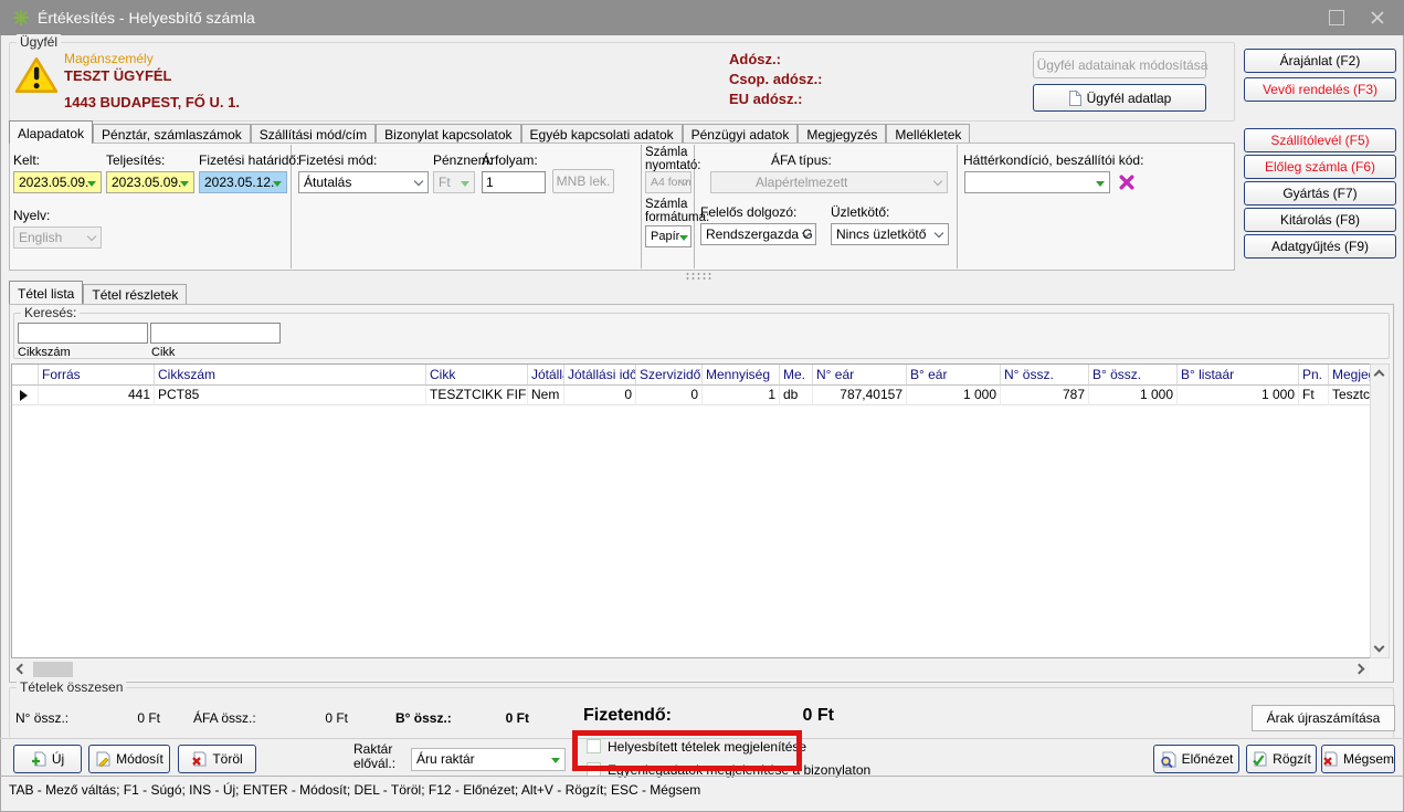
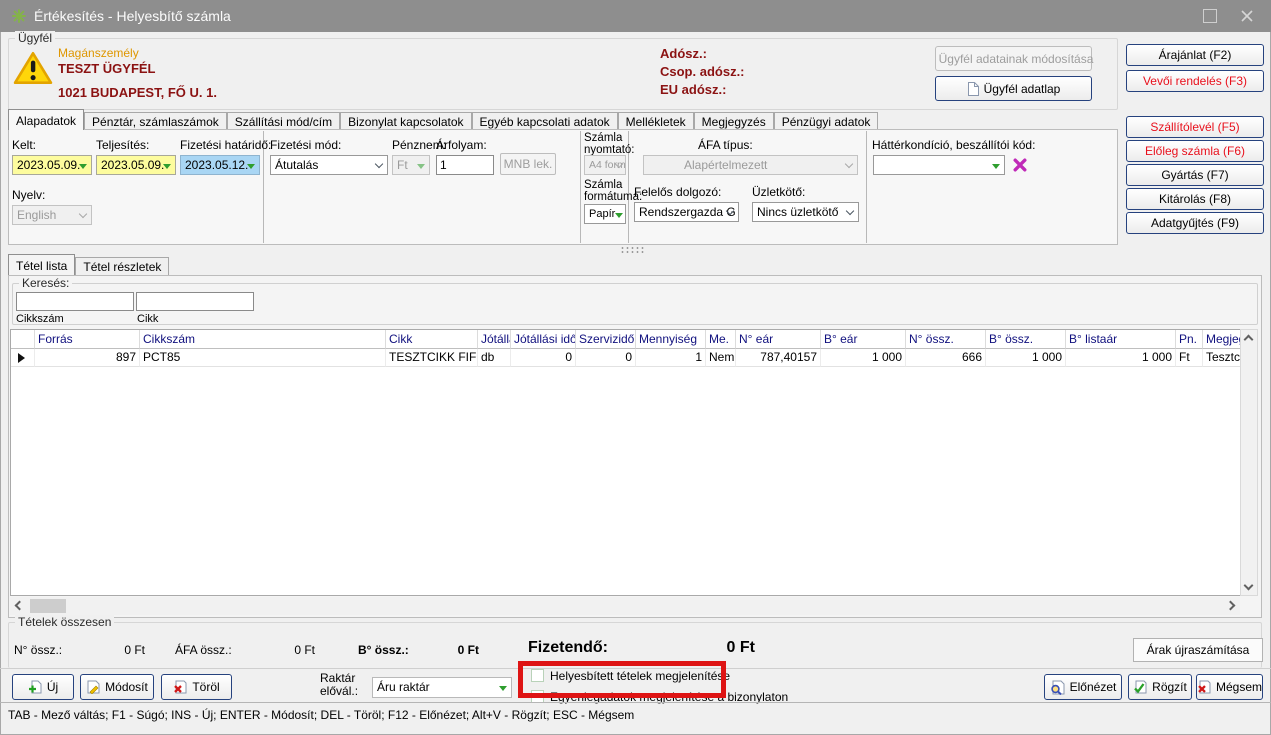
  Értékesítés - Helyesbítő számla
  Ügyfél
  Magánszemély
  TESZT ÜGYFÉL
- 1443 BUDAPEST, FŐ U. 1.
+ 1021 BUDAPEST, FŐ U. 1.
  Adósz.:
  Csop. adósz.:
  EU adósz.:
  Ügyfél adatainak módosítása
  Ügyfél adatlap
  Árajánlat (F2)
  Vevői rendelés (F3)
  Szállítólevél (F5)
  Előleg számla (F6)
  Gyártás (F7)
  Kitárolás (F8)
  Adatgyűjtés (F9)
  Alapadatok
  Pénztár, számlaszámok
  Szállítási mód/cím
  Bizonylat kapcsolatok
  Egyéb kapcsolati adatok
- Pénzügyi adatok
+ Mellékletek
  Megjegyzés
- Mellékletek
+ Pénzügyi adatok
  Kelt:
  2023.05.09.
  Teljesítés:
  2023.05.09.
  Fizetési határidő:
  2023.05.12.
  Nyelv:
  English
  Fizetési mód:
  Átutalás
  Pénznem:
  Ft
  Árfolyam:
  1
  MNB lek.
  Számla nyomtató:
  A4 form
  Számla formátuma:
  Papír
  ÁFA típus:
  Alapértelmezett
  Felelős dolgozó:
  Rendszergazda G
  Üzletkötő:
  Nincs üzletkötő
  Háttérkondíció, beszállítói kód:
  Tétel lista
  Tétel részletek
  Keresés:
  Cikkszám
  Cikk
  Forrás
  Cikkszám
  Cikk
  Jótáll
  Jótállási idő
  Szervizidő
  Mennyiség
  Me.
  N° eár
  B° eár
  N° össz.
  B° össz.
  B° listaár
  Pn.
- 441
+ 897
  PCT85
  TESZTCIKK FIF
- Nem
+ db
  0
  0
  1
- db
+ Nem
  787,40157
  1 000
- 787
+ 666
  1 000
  1 000
  Ft
  Tételek összesen
  N° össz.:
  0 Ft
  ÁFA össz.:
  0 Ft
  B° össz.:
  0 Ft
  Fizetendő:
  0 Ft
  Árak újraszámítása
  Új
  Módosít
  Töröl
  Raktár elővál.:
  Áru raktár
  Helyesbített tételek megjelenítése
  Egyenlegadatok megjelenítése a bizonylaton
  Előnézet
  Rögzít
  Mégsem
  TAB - Mező váltás; F1 - Súgó; INS - Új; ENTER - Módosít; DEL - Töröl; F12 - Előnézet; Alt+V - Rögzít; ESC - Mégsem
